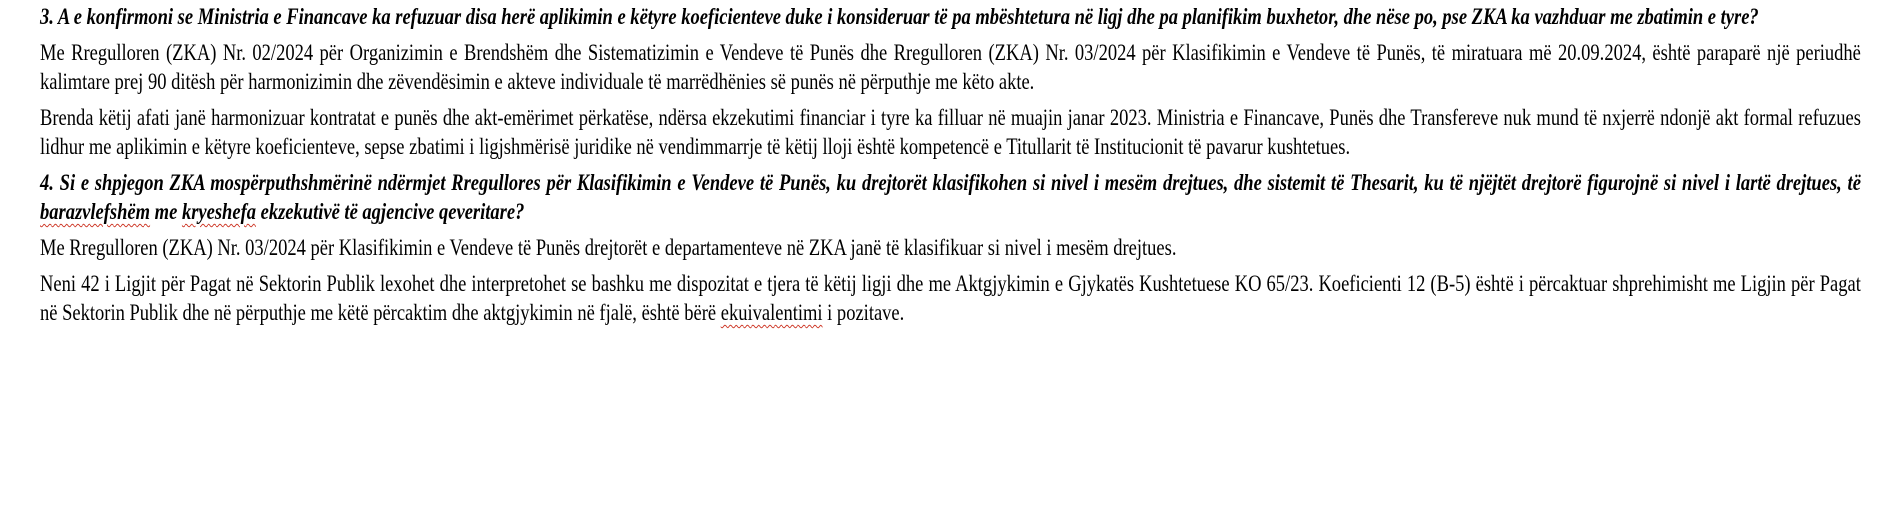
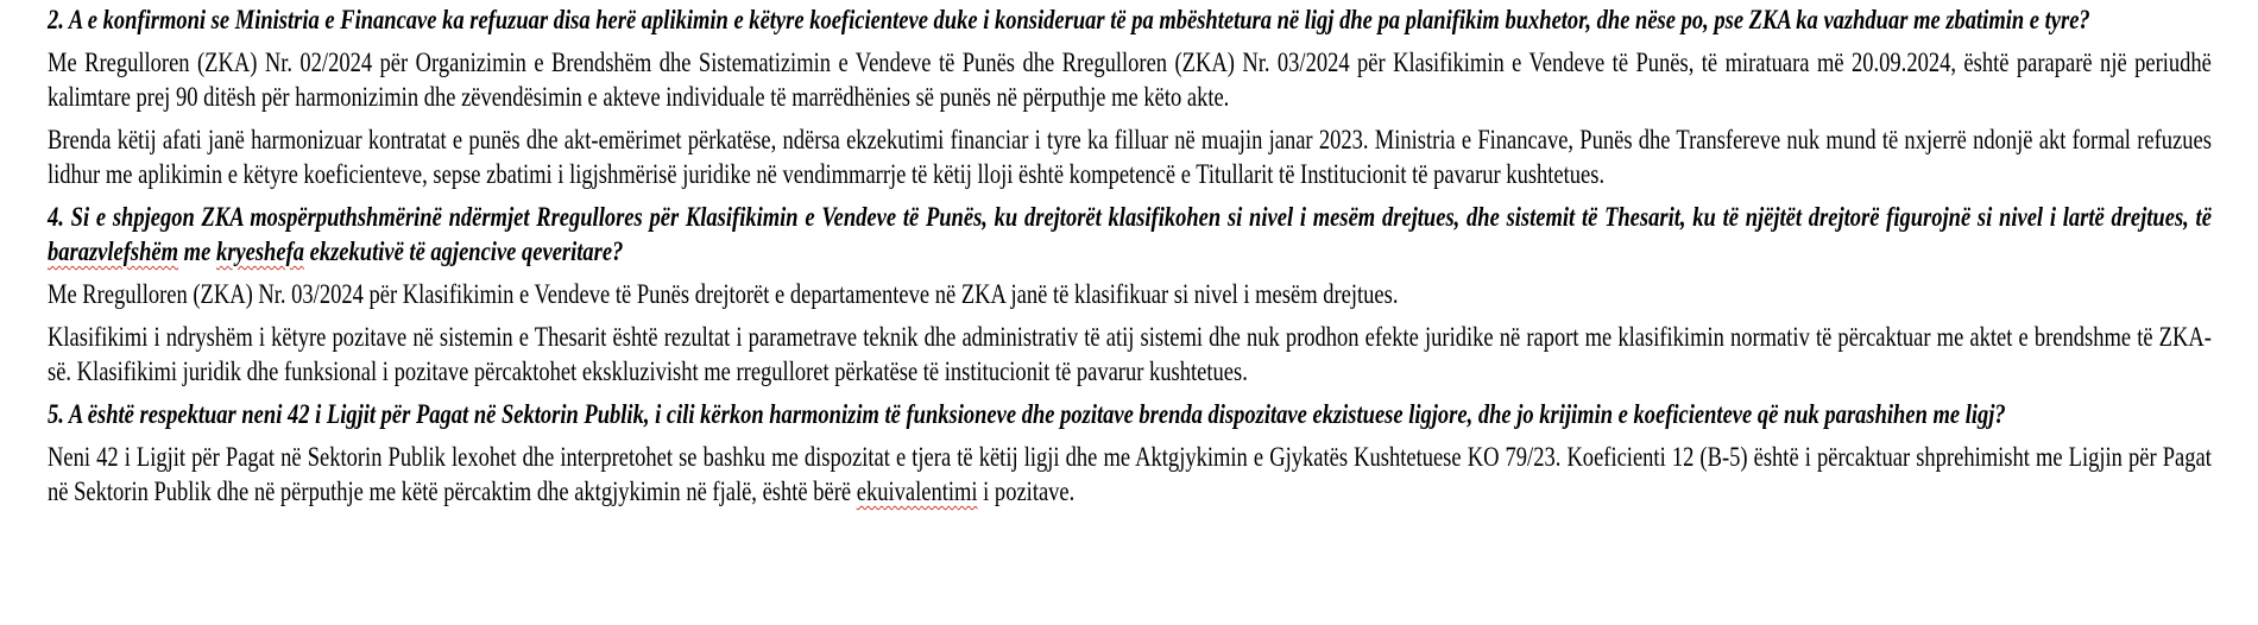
- 3. A e konfirmoni se Ministria e Financave ka refuzuar disa herë aplikimin e këtyre koeficienteve duke i konsideruar të pa mbështetura në ligj dhe pa planifikim buxhetor, dhe nëse po, pse ZKA ka vazhduar me zbatimin e tyre?
+ 2. A e konfirmoni se Ministria e Financave ka refuzuar disa herë aplikimin e këtyre koeficienteve duke i konsideruar të pa mbështetura në ligj dhe pa planifikim buxhetor, dhe nëse po, pse ZKA ka vazhduar me zbatimin e tyre?
  Me Rregulloren (ZKA) Nr. 02/2024 për Organizimin e Brendshëm dhe Sistematizimin e Vendeve të Punës dhe Rregulloren (ZKA) Nr. 03/2024 për Klasifikimin e Vendeve të Punës, të miratuara më 20.09.2024, është paraparë një periudhë kalimtare prej 90 ditësh për harmonizimin dhe zëvendësimin e akteve individuale të marrëdhënies së punës në përputhje me këto akte.
  Brenda këtij afati janë harmonizuar kontratat e punës dhe akt-emërimet përkatëse, ndërsa ekzekutimi financiar i tyre ka filluar në muajin janar 2023. Ministria e Financave, Punës dhe Transfereve nuk mund të nxjerrë ndonjë akt formal refuzues lidhur me aplikimin e këtyre koeficienteve, sepse zbatimi i ligjshmërisë juridike në vendimmarrje të këtij lloji është kompetencë e Titullarit të Institucionit të pavarur kushtetues.
  4. Si e shpjegon ZKA mospërputhshmërinë ndërmjet Rregullores për Klasifikimin e Vendeve të Punës, ku drejtorët klasifikohen si nivel i mesëm drejtues, dhe sistemit të Thesarit, ku të njëjtët drejtorë figurojnë si nivel i lartë drejtues, të barazvlefshëm me kryeshefa ekzekutivë të agjencive qeveritare?
  Me Rregulloren (ZKA) Nr. 03/2024 për Klasifikimin e Vendeve të Punës drejtorët e departamenteve në ZKA janë të klasifikuar si nivel i mesëm drejtues.
+ Klasifikimi i ndryshëm i këtyre pozitave në sistemin e Thesarit është rezultat i parametrave teknik dhe administrativ të atij sistemi dhe nuk prodhon efekte juridike në raport me klasifikimin normativ të përcaktuar me aktet e brendshme të ZKA-së. Klasifikimi juridik dhe funksional i pozitave përcaktohet ekskluzivisht me rregulloret përkatëse të institucionit të pavarur kushtetues.
+ 5. A është respektuar neni 42 i Ligjit për Pagat në Sektorin Publik, i cili kërkon harmonizim të funksioneve dhe pozitave brenda dispozitave ekzistuese ligjore, dhe jo krijimin e koeficienteve që nuk parashihen me ligj?
- Neni 42 i Ligjit për Pagat në Sektorin Publik lexohet dhe interpretohet se bashku me dispozitat e tjera të këtij ligji dhe me Aktgjykimin e Gjykatës Kushtetuese KO 65/23. Koeficienti 12 (B-5) është i përcaktuar shprehimisht me Ligjin për Pagat në Sektorin Publik dhe në përputhje me këtë përcaktim dhe aktgjykimin në fjalë, është bërë ekuivalentimi i pozitave.
+ Neni 42 i Ligjit për Pagat në Sektorin Publik lexohet dhe interpretohet se bashku me dispozitat e tjera të këtij ligji dhe me Aktgjykimin e Gjykatës Kushtetuese KO 79/23. Koeficienti 12 (B-5) është i përcaktuar shprehimisht me Ligjin për Pagat në Sektorin Publik dhe në përputhje me këtë përcaktim dhe aktgjykimin në fjalë, është bërë ekuivalentimi i pozitave.
